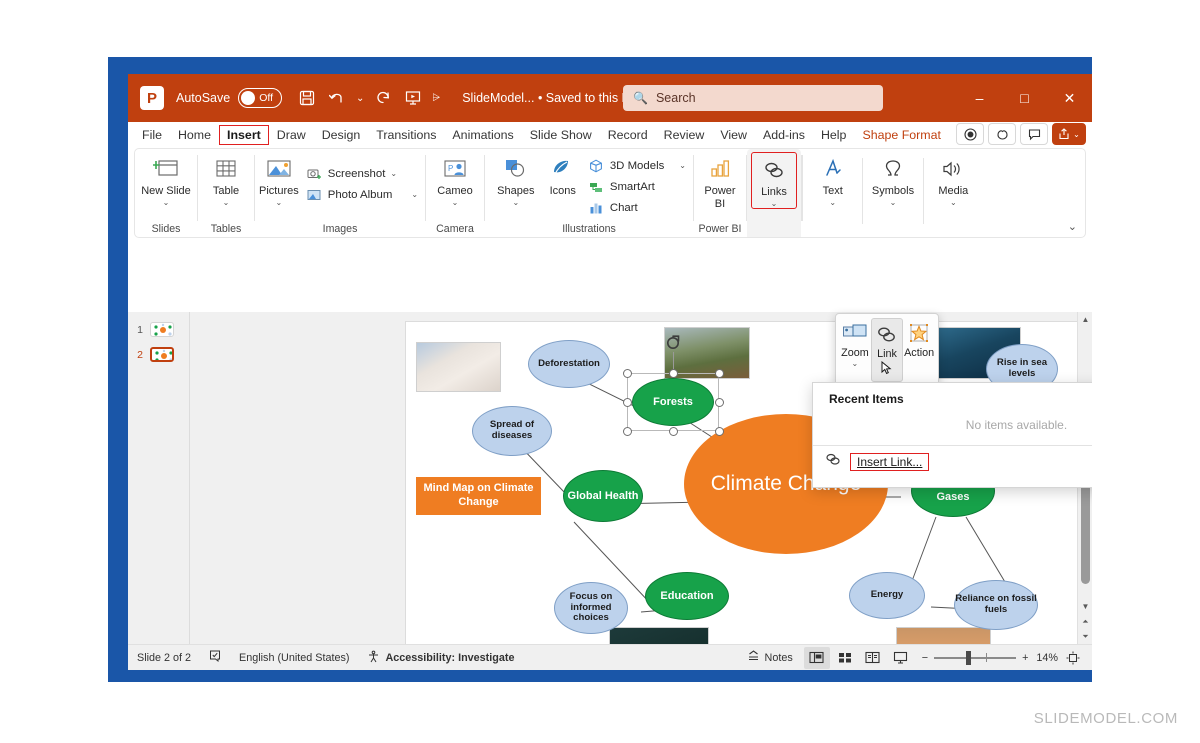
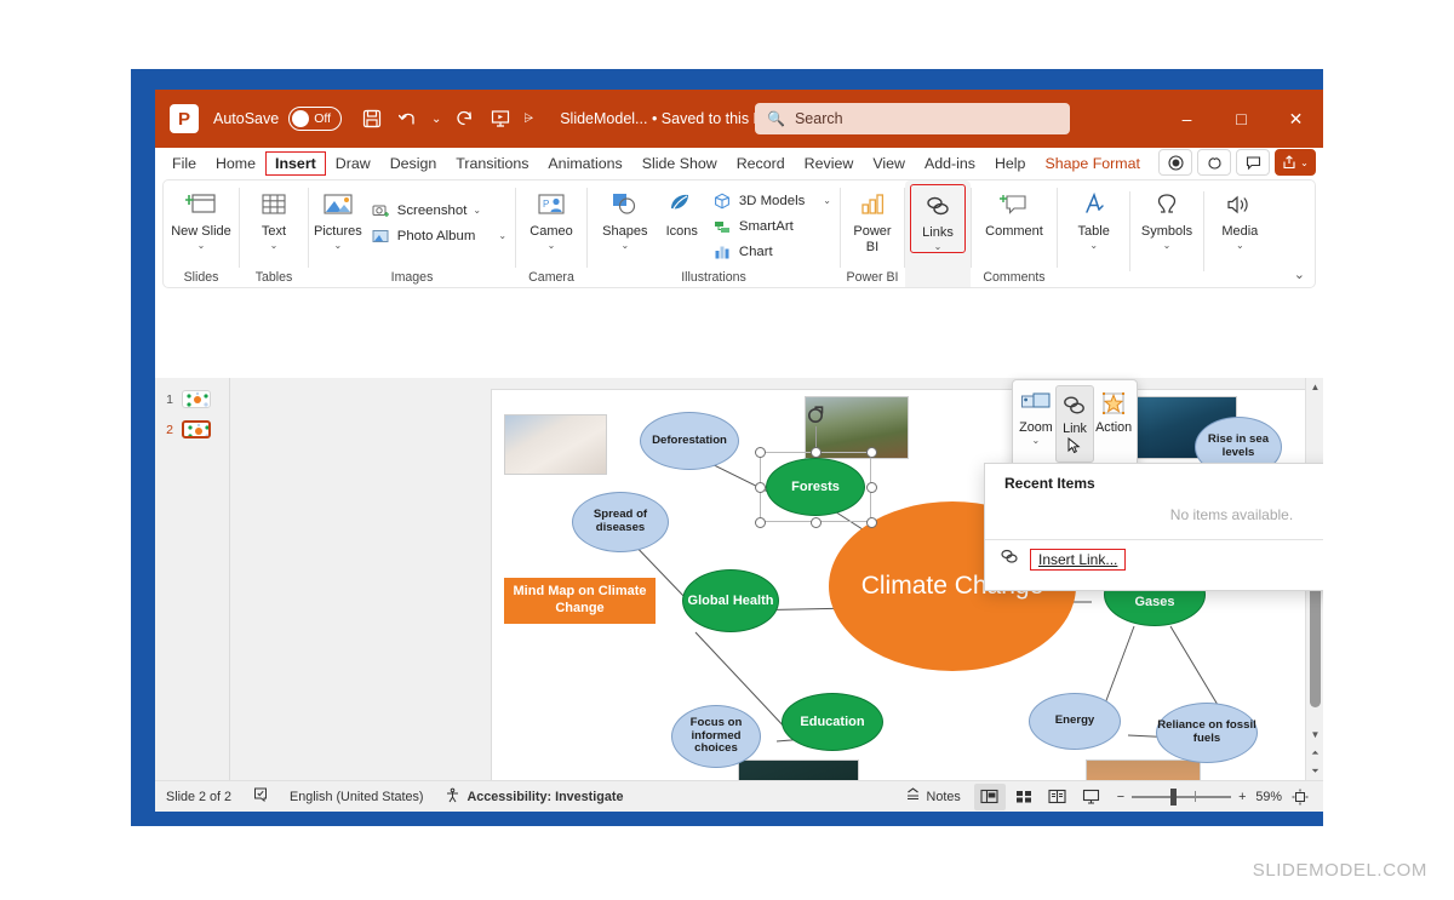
  P
  AutoSave
  Off
  ⌄
  ⩥
  SlideModel... • Saved to this
  🔍
  Search
  –
  □
  ✕
  File
  Home
  Insert
  Draw
  Design
  Transitions
  Animations
  Slide Show
  Record
  Review
  View
  Add-ins
  Help
  Shape Format
  ⌄
  New Slide
  ⌄
  Slides
- Table
+ Text
  ⌄
  Tables
  Pictures
  ⌄
  Screenshot
  ⌄
  Photo Album
  ⌄
  Images
  P
  Cameo
  ⌄
  Camera
  Shapes
  ⌄
  Icons
  3D Models
  ⌄
  SmartArt
  Chart
  Illustrations
  Power BI
  Power BI
  Links
  ⌄
+ Comment
+ Comments
- Text
+ Table
  ⌄
  Symbols
  ⌄
  Media
  ⌄
  ⌄
  1
  2
  Mind Map on Climate Change
  Deforestation
  Spread of diseases
  Focus on informed choices
  Rise in sea levels
  Energy
  Reliance on fossil fuels
  Forests
  Global Health
  Education
  ▲
  ▼
  ⏶
  ⏷
  Slide 2 of 2
  English (United States)
  Accessibility: Investigate
  Notes
  −
  +
- 14%
+ 59%
  Zoom
  ⌄
  Link
  Action
  Recent Items
  No items available.
  Insert Link...
  SLIDEMODEL.COM
